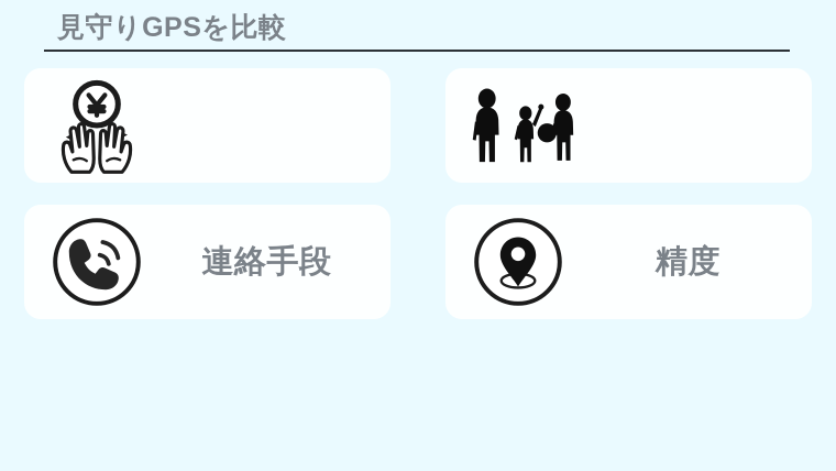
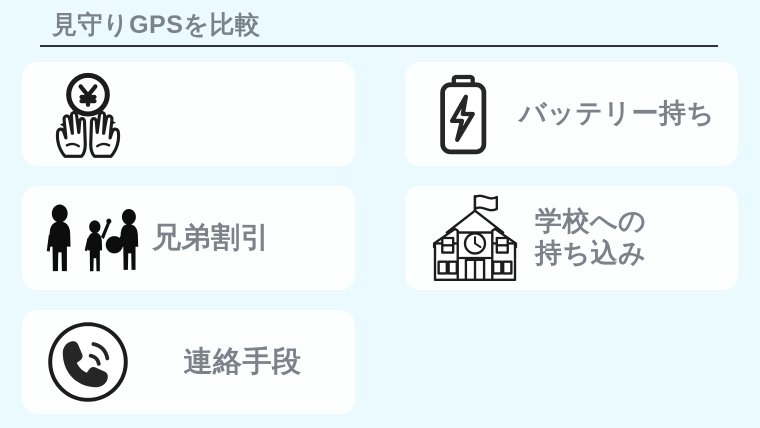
  見守りGPSを比較
+ バッテリー持ち
+ 兄弟割引
+ 学校への
+ 持ち込み
  連絡手段
- 精度
